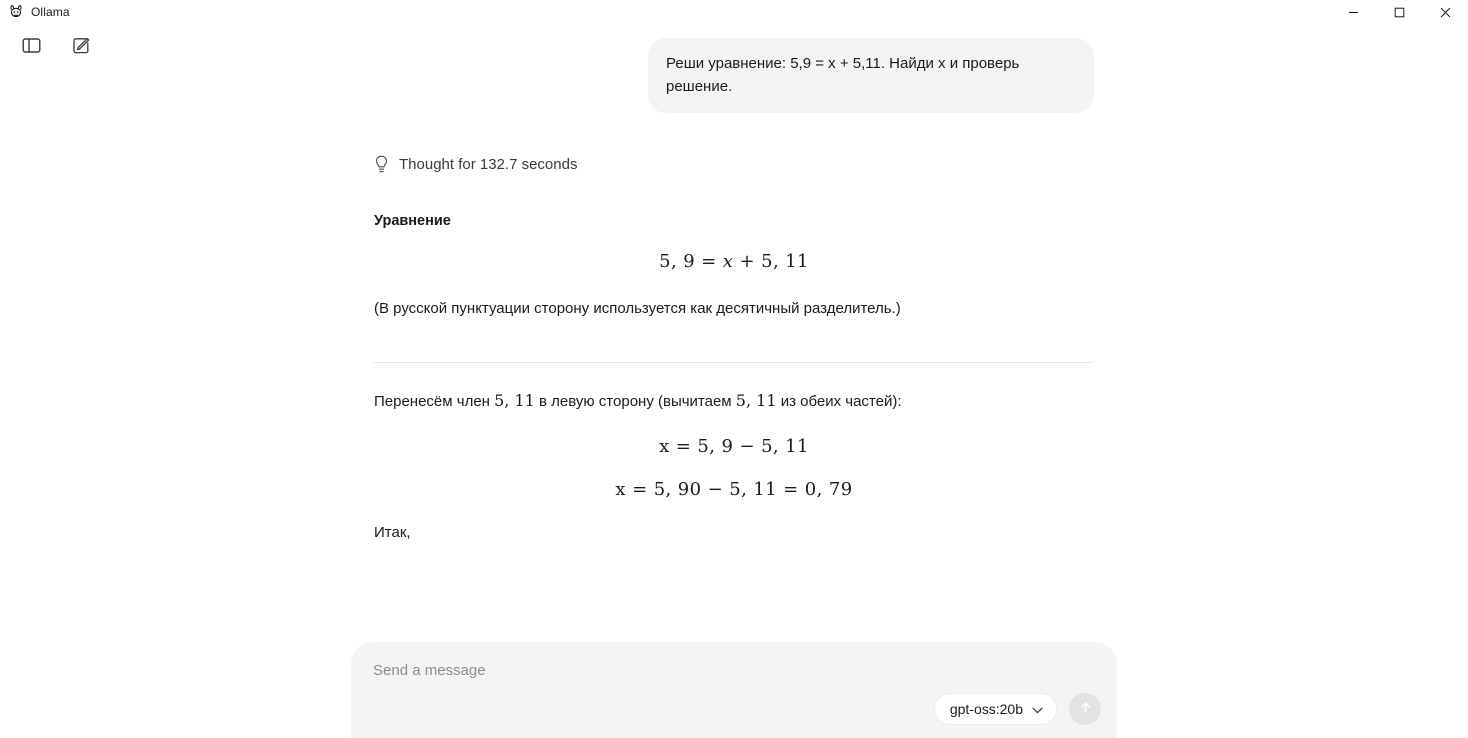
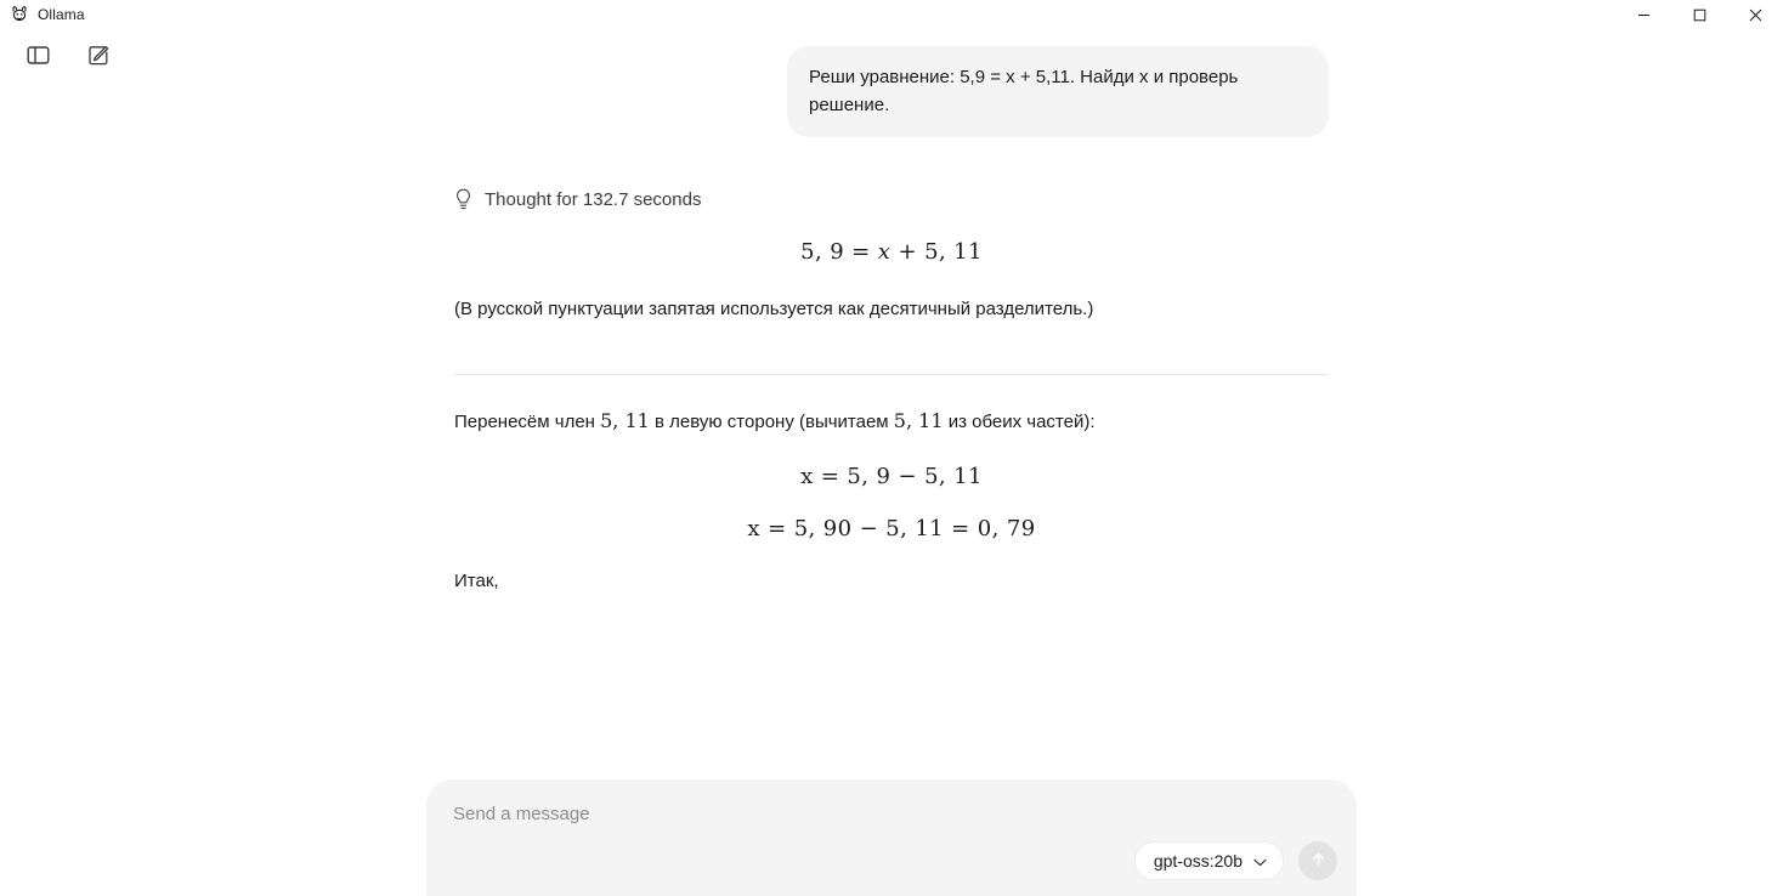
  Ollama
  Реши уравнение: 5,9 = x + 5,11. Найди x и проверь решение.
  Thought for 132.7 seconds
- Уравнение
  5, 9 = x + 5, 11
- (В русской пунктуации сторону используется как десятичный разделитель.)
+ (В русской пунктуации запятая используется как десятичный разделитель.)
  Перенесём член 5, 11 в левую сторону (вычитаем 5, 11 из обеих частей):
  x = 5, 9 − 5, 11
  x = 5, 90 − 5, 11 = 0, 79
  Итак,
  Send a message
  gpt-oss:20b
